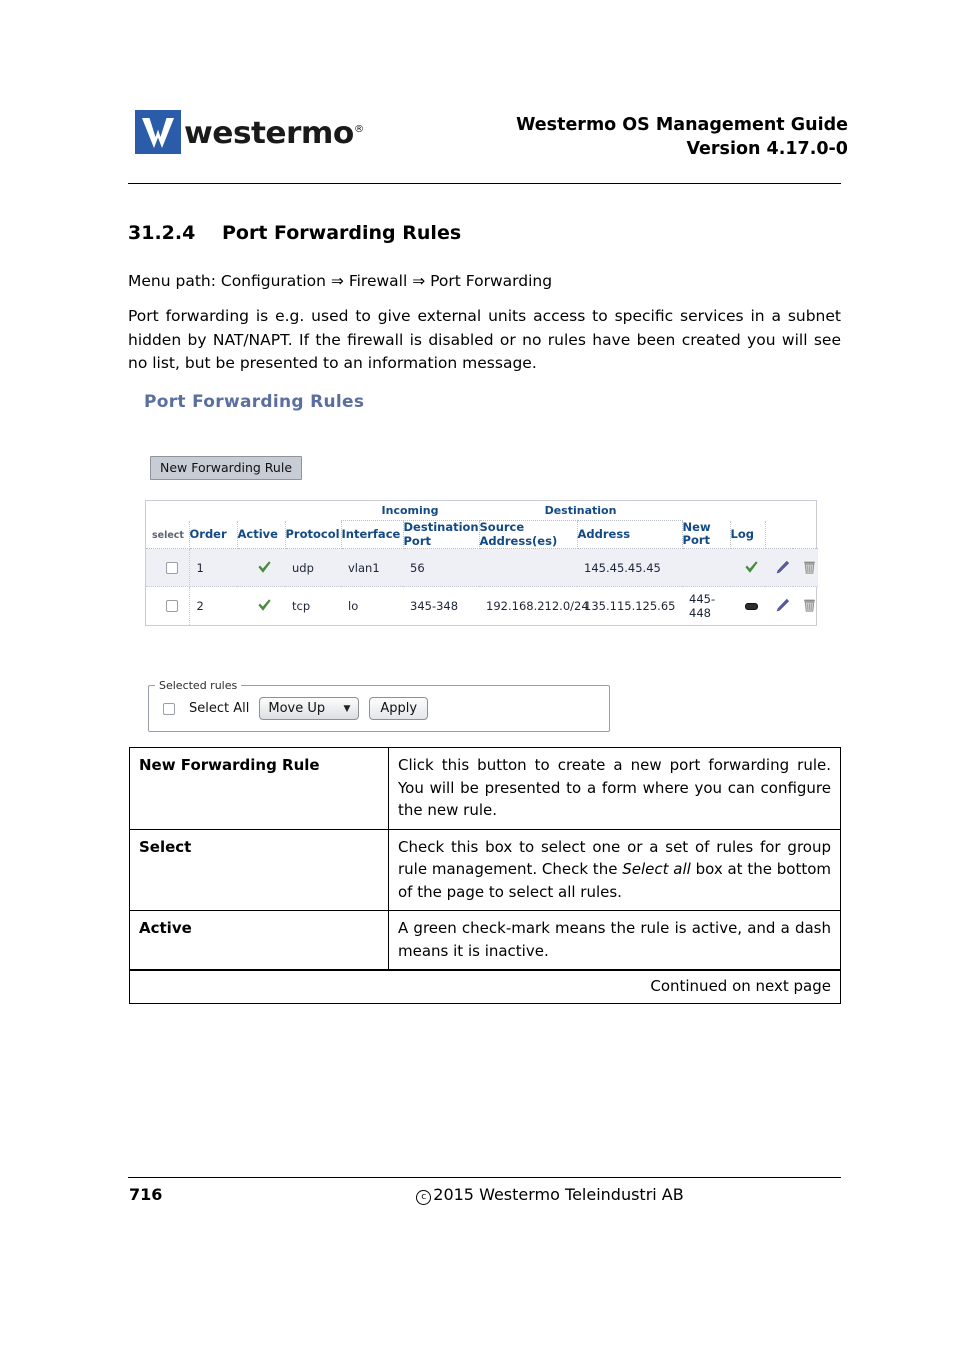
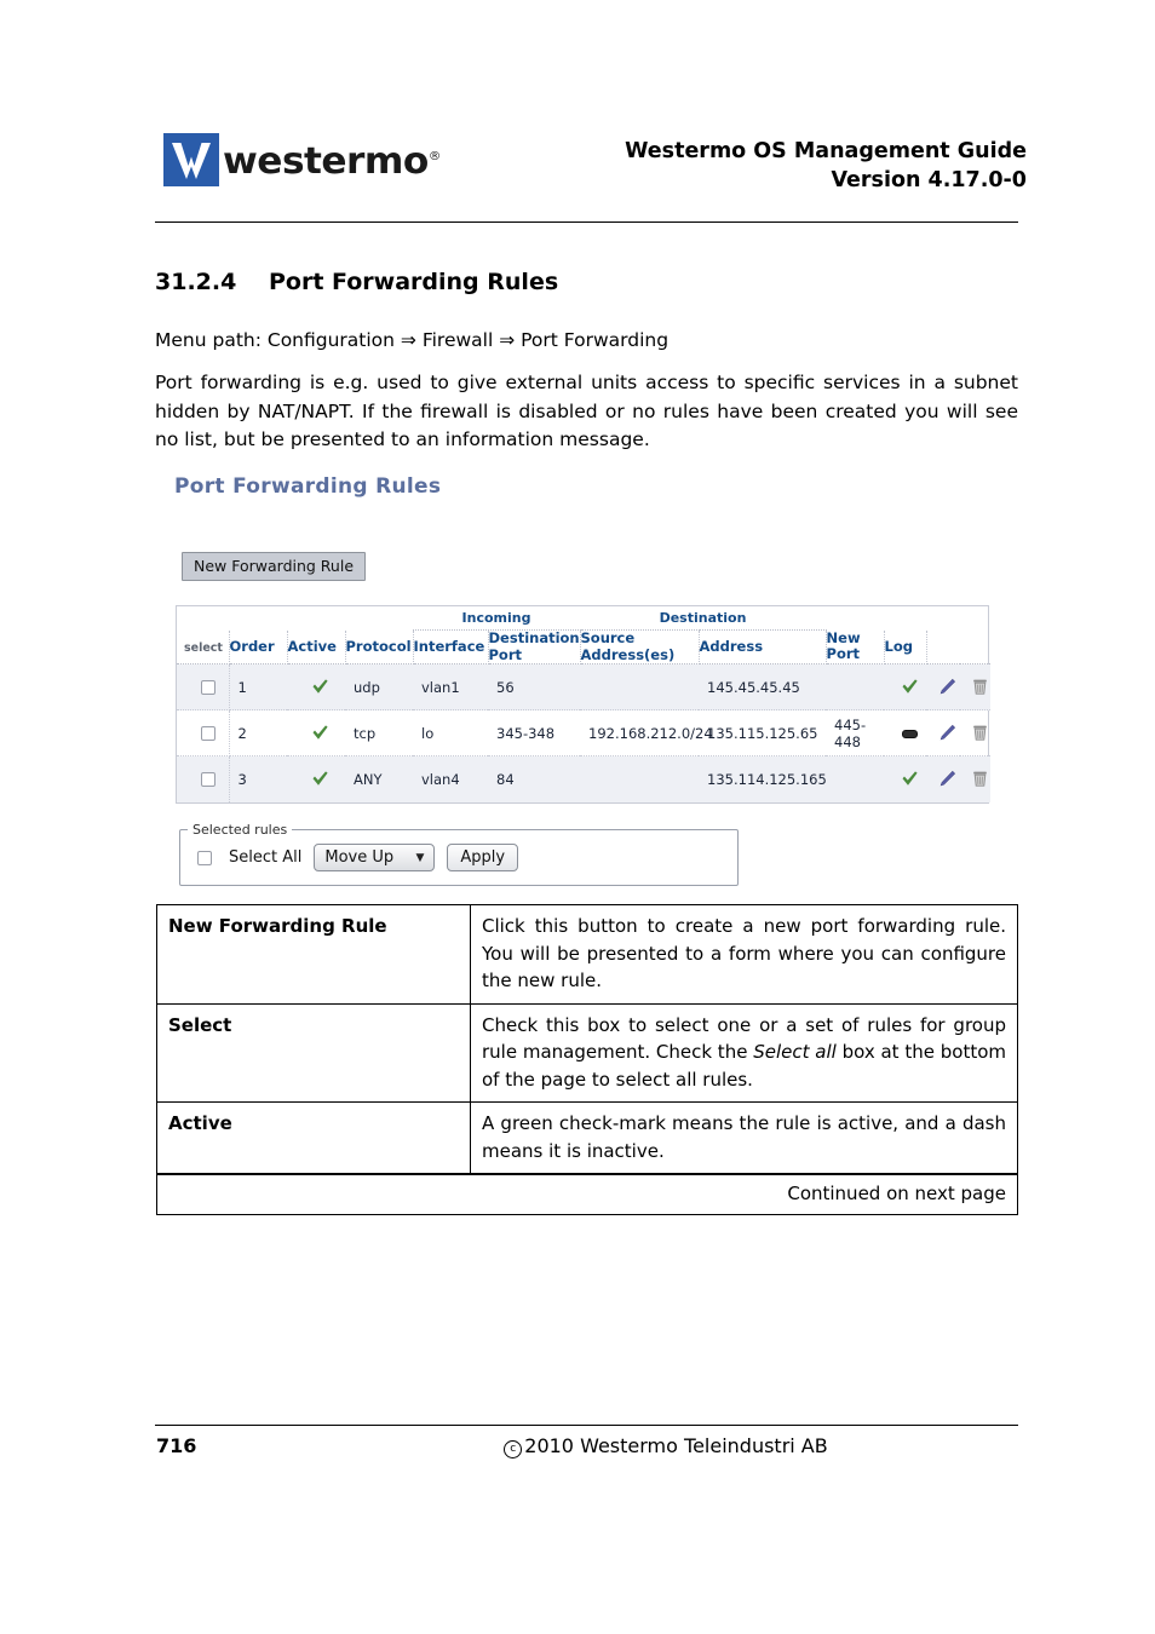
  westermo®
  Westermo OS Management Guide
  Version 4.17.0-0
  31.2.4 Port Forwarding Rules
  Menu path: Configuration ⇒ Firewall ⇒ Port Forwarding
  Port forwarding is e.g. used to give external units access to specific services in a subnet hidden by NAT/NAPT. If the firewall is disabled or no rules have been created you will see no list, but be presented to an information message.
  Port Forwarding Rules
  New Forwarding Rule
  				Incoming	Destination
  select	Order	Active	Protocol	Interface	DestinationPort	SourceAddress(es)	Address	NewPort	Log
  	1		udp	vlan1	56		145.45.45.45
  	2		tcp	lo	345-348	192.168.212.0/2	135.115.125.65	445-448
+ 	3		ANY	vlan4	84		135.114.125.165
  Selected rules
  Select All
  Move Up
  ▼
  Apply
  New Forwarding Rule	Click this button to create a new port forwarding rule. You will be presented to a form where you can configure the new rule.
  Select	Check this box to select one or a set of rules for group rule management. Check the Select all box at the bottom of the page to select all rules.
  Active	A green check-mark means the rule is active, and a dash means it is inactive.
  Continued on next page
  716
- c 2015 Westermo Teleindustri AB
+ c 2010 Westermo Teleindustri AB
